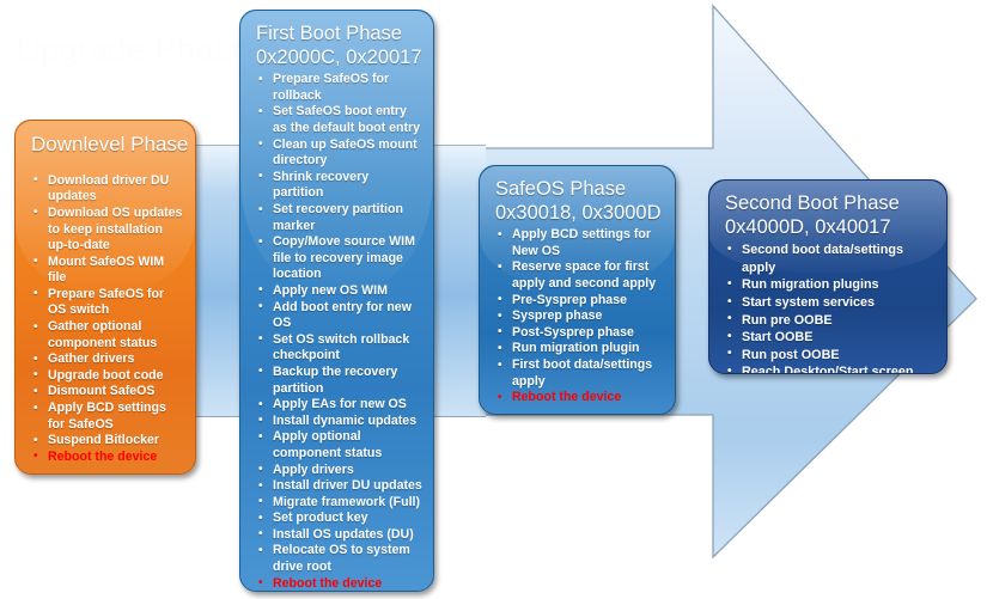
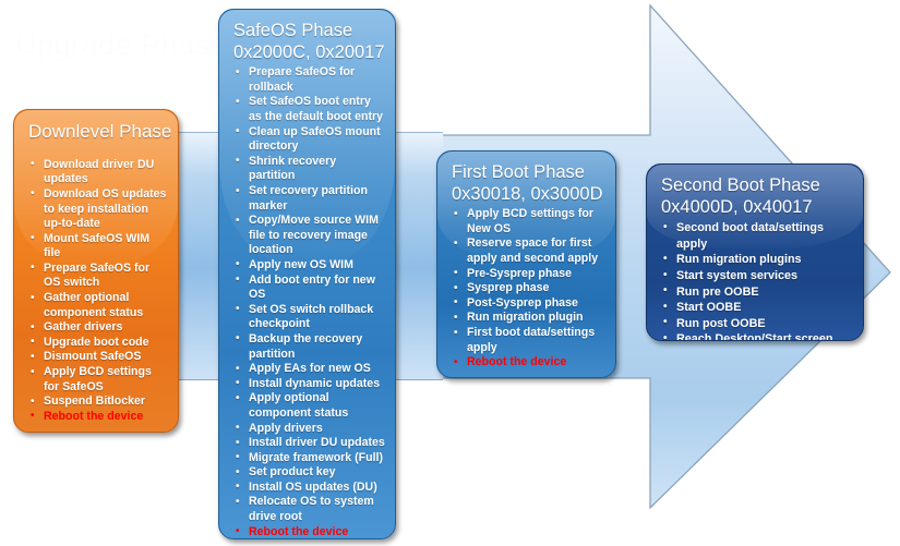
  Downlevel Phase
  Download driver DU updates
  Download OS updates to keep installation up-to-date
  Mount SafeOS WIM file
  Prepare SafeOS for OS switch
  Gather optional component status
  Gather drivers
  Upgrade boot code
  Dismount SafeOS
  Apply BCD settings for SafeOS
  Suspend Bitlocker
  Reboot the device
- First Boot Phase
+ SafeOS Phase
  0x2000C, 0x20017
  Prepare SafeOS for rollback
  Set SafeOS boot entry as the default boot entry
  Clean up SafeOS mount directory
  Shrink recovery partition
  Set recovery partition marker
  Copy/Move source WIM file to recovery image location
  Apply new OS WIM
  Add boot entry for new OS
  Set OS switch rollback checkpoint
  Backup the recovery partition
  Apply EAs for new OS
  Install dynamic updates
  Apply optional component status
  Apply drivers
  Install driver DU updates
  Migrate framework (Full)
  Set product key
  Install OS updates (DU)
  Relocate OS to system drive root
  Reboot the device
- SafeOS Phase
+ First Boot Phase
  0x30018, 0x3000D
  Apply BCD settings for New OS
  Reserve space for first apply and second apply
  Pre-Sysprep phase
  Sysprep phase
  Post-Sysprep phase
  Run migration plugin
  First boot data/settings apply
  Reboot the device
  Second Boot Phase
  0x4000D, 0x40017
  Second boot data/settings apply
  Run migration plugins
  Start system services
  Run pre OOBE
  Start OOBE
  Run post OOBE
  Reach Desktop/Start screen
